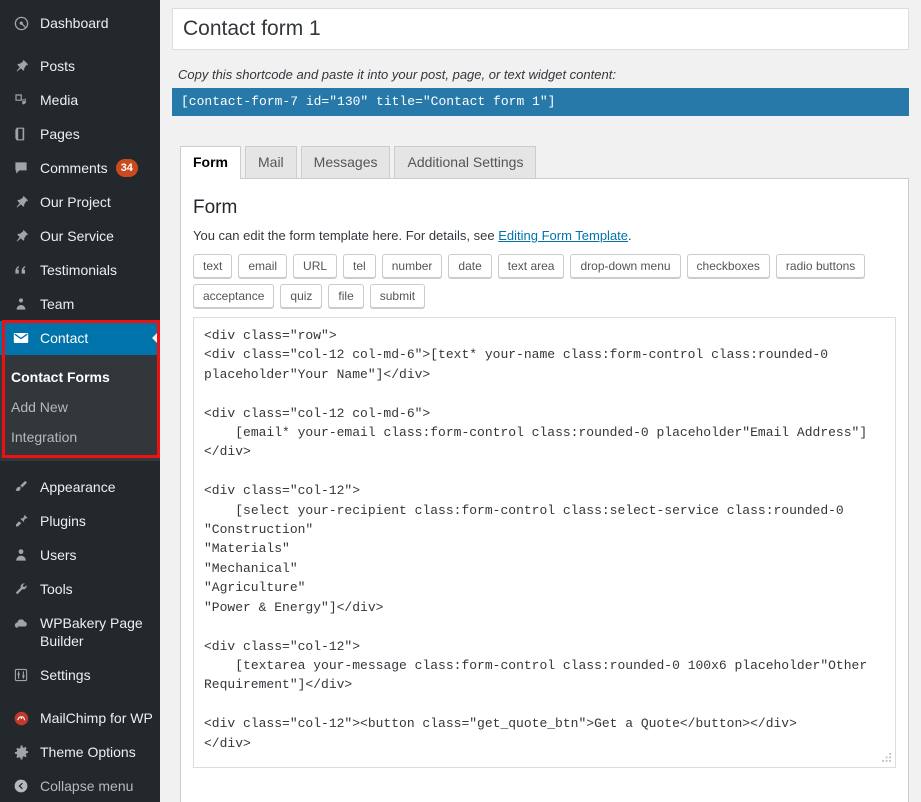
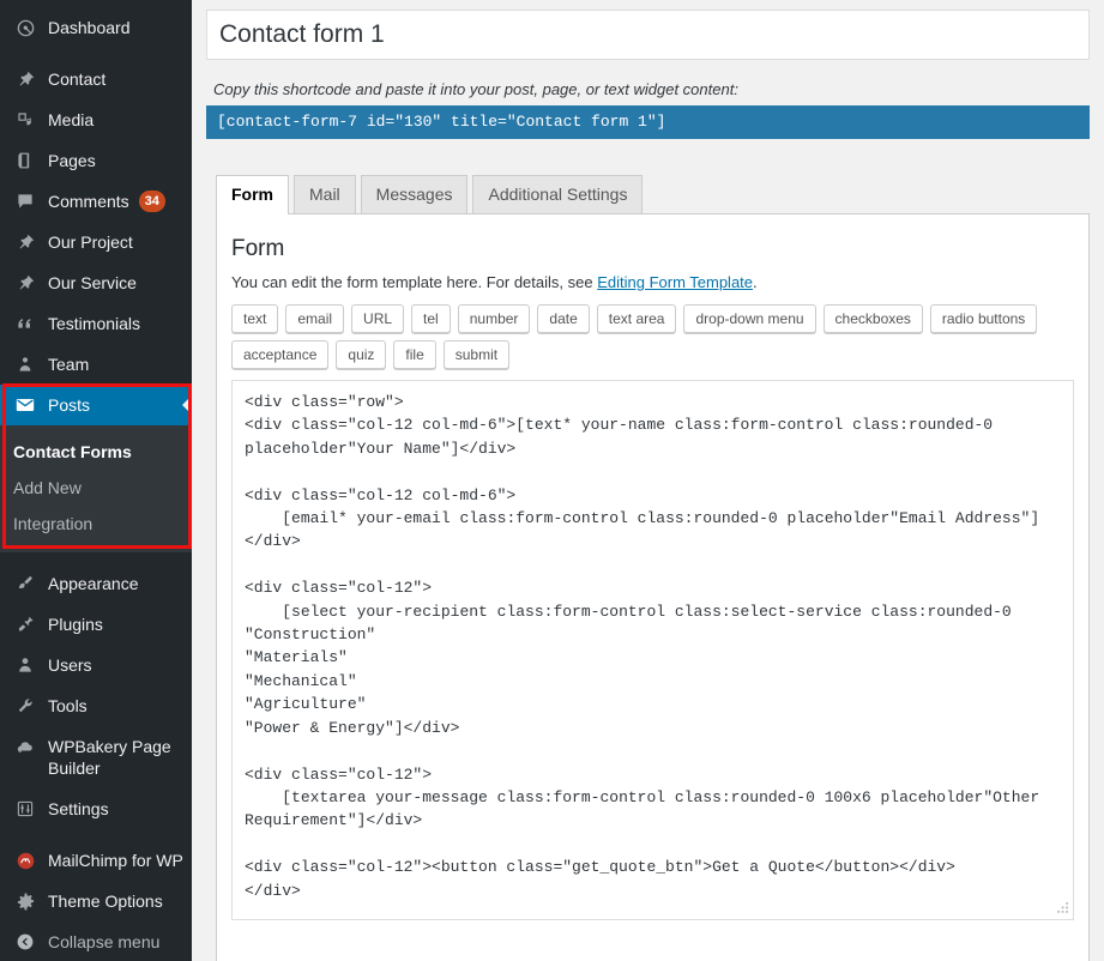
  Dashboard
- Posts
+ Contact
  Media
  Pages
  Comments
  34
  Our Project
  Our Service
  Testimonials
  Team
- Contact
+ Posts
  Contact Forms
  Add New
  Integration
  Appearance
  Plugins
  Users
  Tools
  WPBakery Page Builder
  Settings
  MailChimp for WP
  Theme Options
  Collapse menu
  Contact form 1
  Copy this shortcode and paste it into your post, page, or text widget content:
  [contact-form-7 id="130" title="Contact form 1"]
  Form
  Mail
  Messages
  Additional Settings
  Form
  You can edit the form template here. For details, see Editing Form Template.
  text
  email
  URL
  tel
  number
  date
  text area
  drop-down menu
  checkboxes
  radio buttons
  acceptance
  quiz
  file
  submit
  <div class="row">
  <div class="col-12 col-md-6">[text* your-name class:form-control class:rounded-0 placeholder"Your Name"]</div>
  <div class="col-12 col-md-6">
  [email* your-email class:form-control class:rounded-0 placeholder"Email Address"]
  </div>
  <div class="col-12">
  [select your-recipient class:form-control class:select-service class:rounded-0
  "Construction"
  "Materials"
  "Mechanical"
  "Agriculture"
  "Power & Energy"]</div>
  <div class="col-12">
  [textarea your-message class:form-control class:rounded-0 100x6 placeholder"Other Requirement"]</div>
  <div class="col-12"><button class="get_quote_btn">Get a Quote</button></div>
  </div>
